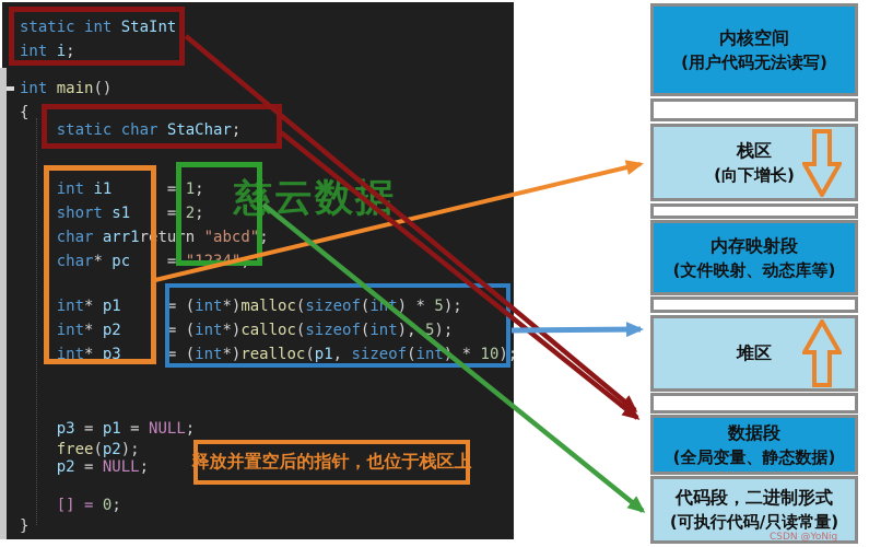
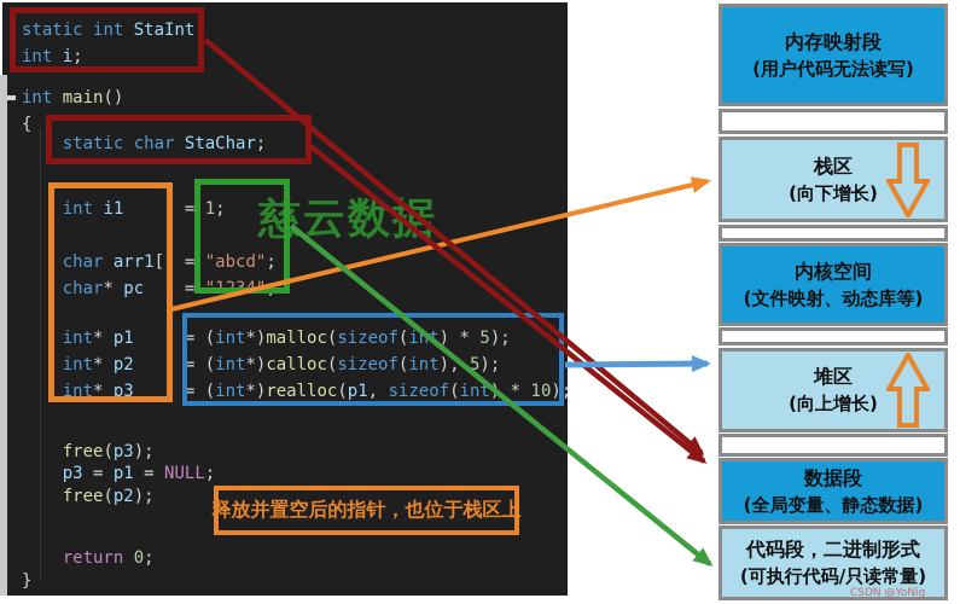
  static int StaInt;
  int i;
  int main()
  {
  static char StaChar;
  int i1 = 1;
- short s1 = 2;
- char arr1return "abcd";
+ char arr1[] = "abcd";
  char* pc = "123 ;
  int* p1 = (int*)malloc(sizeof(in ) * 5);
  int* p2 = (int*)calloc(sizeof(int), 5);
  int* p3 = (int*)realloc(p1, sizeof(int * 10);
+ free(p3);
  p3 = p1 = NULL;
  free(p2);
- p2 = NULL;
- [] = 0;
+ return 0;
  }
  释放并置空后的指针，也位于栈区上
  慈云数据
  CSDN @YoNig
- 内核空间
+ 内存映射段
  (用户代码无法读写)
  栈区
  (向下增长)
- 内存映射段
+ 内核空间
  (文件映射、动态库等)
  堆区
+ (向上增长)
  数据段
  (全局变量、静态数据)
  代码段，二进制形式
  (可执行代码/只读常量)
